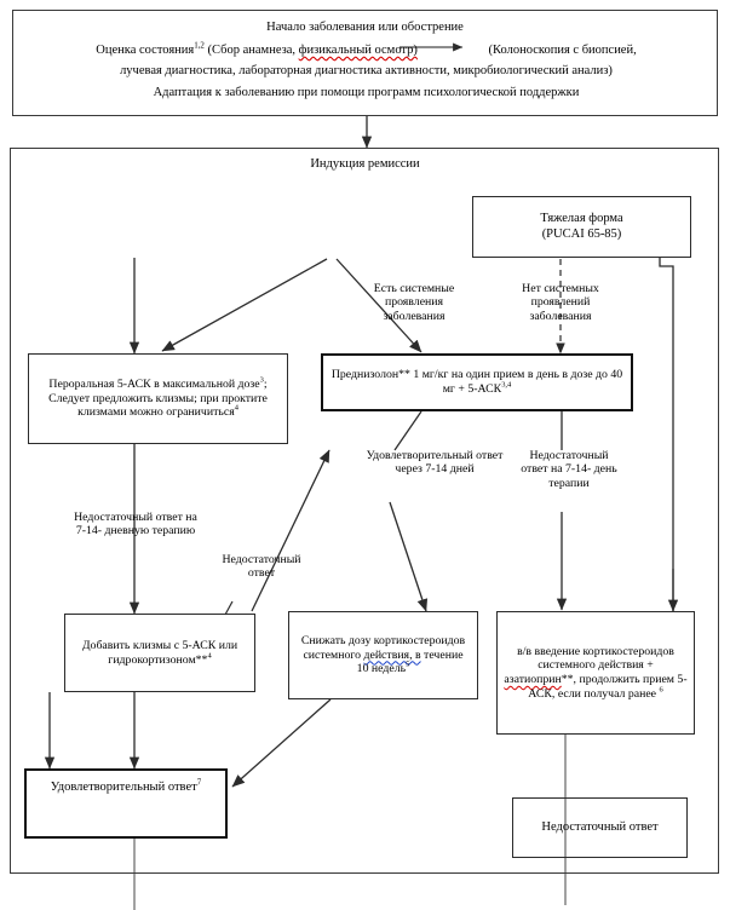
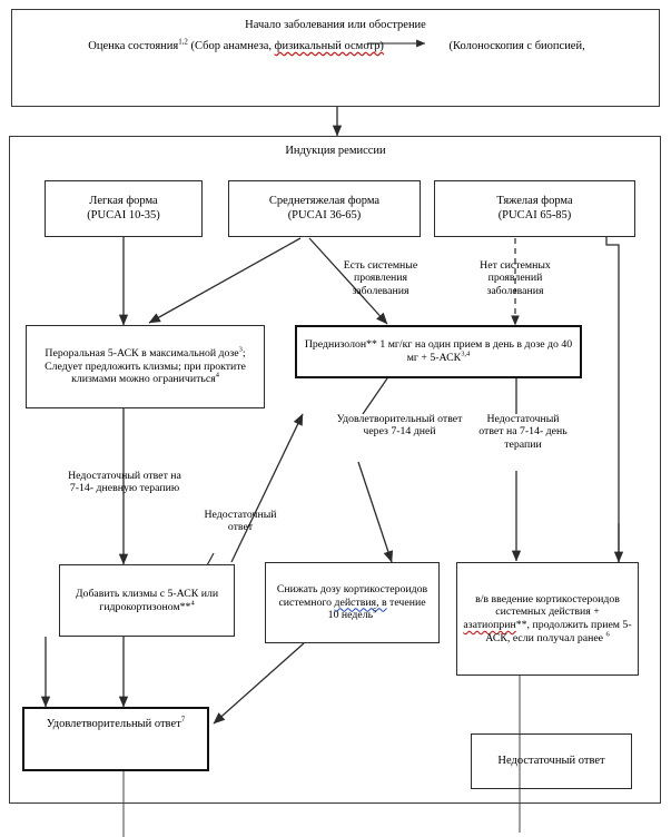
  Начало заболевания или обострение
  Оценка состояния (Сбор анамнеза, физикальный осмотр) (Колоноскопия с биопсией,
- лучевая диагностика, лабораторная диагностика активности, микробиологический анализ)
- Адаптация к заболеванию при помощи программ психологической поддержки
  Индукция ремиссии
+ Легкая форма
+ (PUCAI 10-35)
+ Среднетяжелая форма
+ (PUCAI 36-65)
  Тяжелая форма
  (PUCAI 65-85)
  Есть системные проявления заболевания
  Нет системных проявлений заболевания
  Удовлетворительный ответ через 7-14 дней
  Недостаточный ответ на 7-14- день терапии
  Недостаточный ответ на 7-14- дневную терапию
  Недостаточный ответ
  Пероральная 5-АСК в максимальной дозе ; Следует предложить клизмы; при проктите клизмами можно ограничиться
  Преднизолон** 1 мг/кг на один прием в день в дозе до 40 мг + 5-АСК
  Добавить клизмы с 5-АСК или гидрокортизоном**
  Снижать дозу кортикостероидов системного действия, в течение 10 недель
- в/в введение кортикостероидов системного действия + азатиоприн**, продолжить прием 5-АСК, если получал ранее
+ в/в введение кортикостероидов системных действия + азатиоприн**, продолжить прием 5-АСК, если получал ранее
  Удовлетворительный ответ
  Недостаточный ответ
